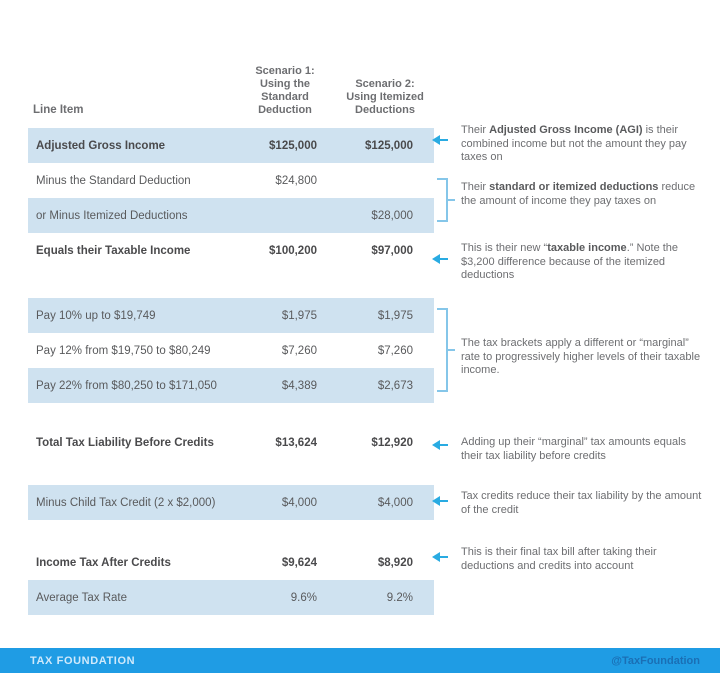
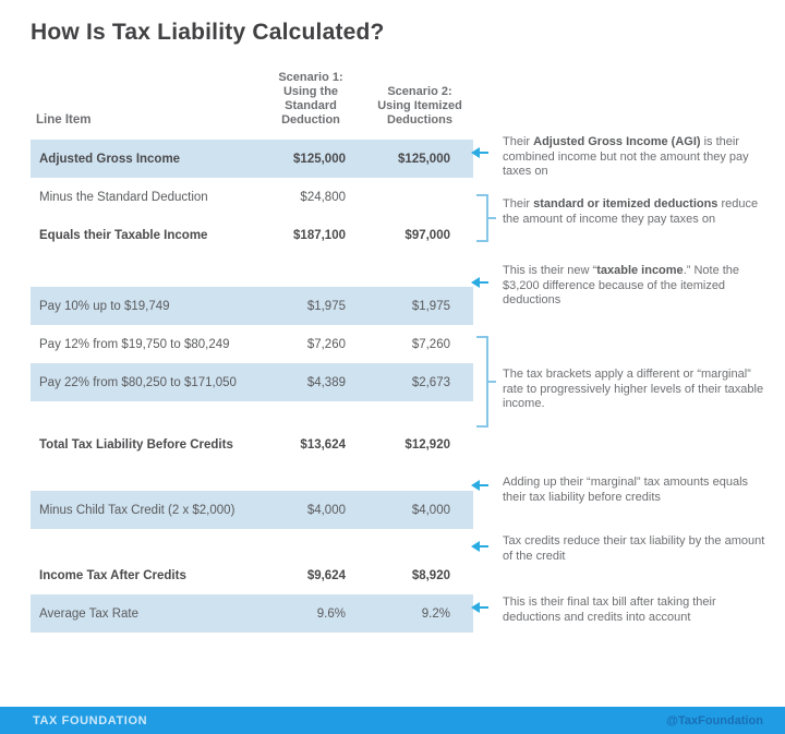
+ How Is Tax Liability Calculated?
  Line Item
  Scenario 1:
  Using the
  Standard
  Deduction
  Scenario 2:
  Using Itemized
  Deductions
  Adjusted Gross Income
  $125,000
  $125,000
  Minus the Standard Deduction
  $24,800
- or Minus Itemized Deductions
- $28,000
  Equals their Taxable Income
- $100,200
+ $187,100
  $97,000
  Pay 10% up to $19,749
  $1,975
  $1,975
  Pay 12% from $19,750 to $80,249
  $7,260
  $7,260
  Pay 22% from $80,250 to $171,050
  $4,389
  $2,673
  Total Tax Liability Before Credits
  $13,624
  $12,920
  Minus Child Tax Credit (2 x $2,000)
  $4,000
  $4,000
  Income Tax After Credits
  $9,624
  $8,920
  Average Tax Rate
  9.6%
  9.2%
  Their Adjusted Gross Income (AGI) is their combined income but not the amount they pay taxes on
  Their standard or itemized deductions reduce the amount of income they pay taxes on
  This is their new “taxable income.” Note the $3,200 difference because of the itemized deductions
  The tax brackets apply a different or “marginal” rate to progressively higher levels of their taxable income.
  Adding up their “marginal” tax amounts equals their tax liability before credits
  Tax credits reduce their tax liability by the amount of the credit
  This is their final tax bill after taking their deductions and credits into account
  TAX FOUNDATION
  @TaxFoundation
